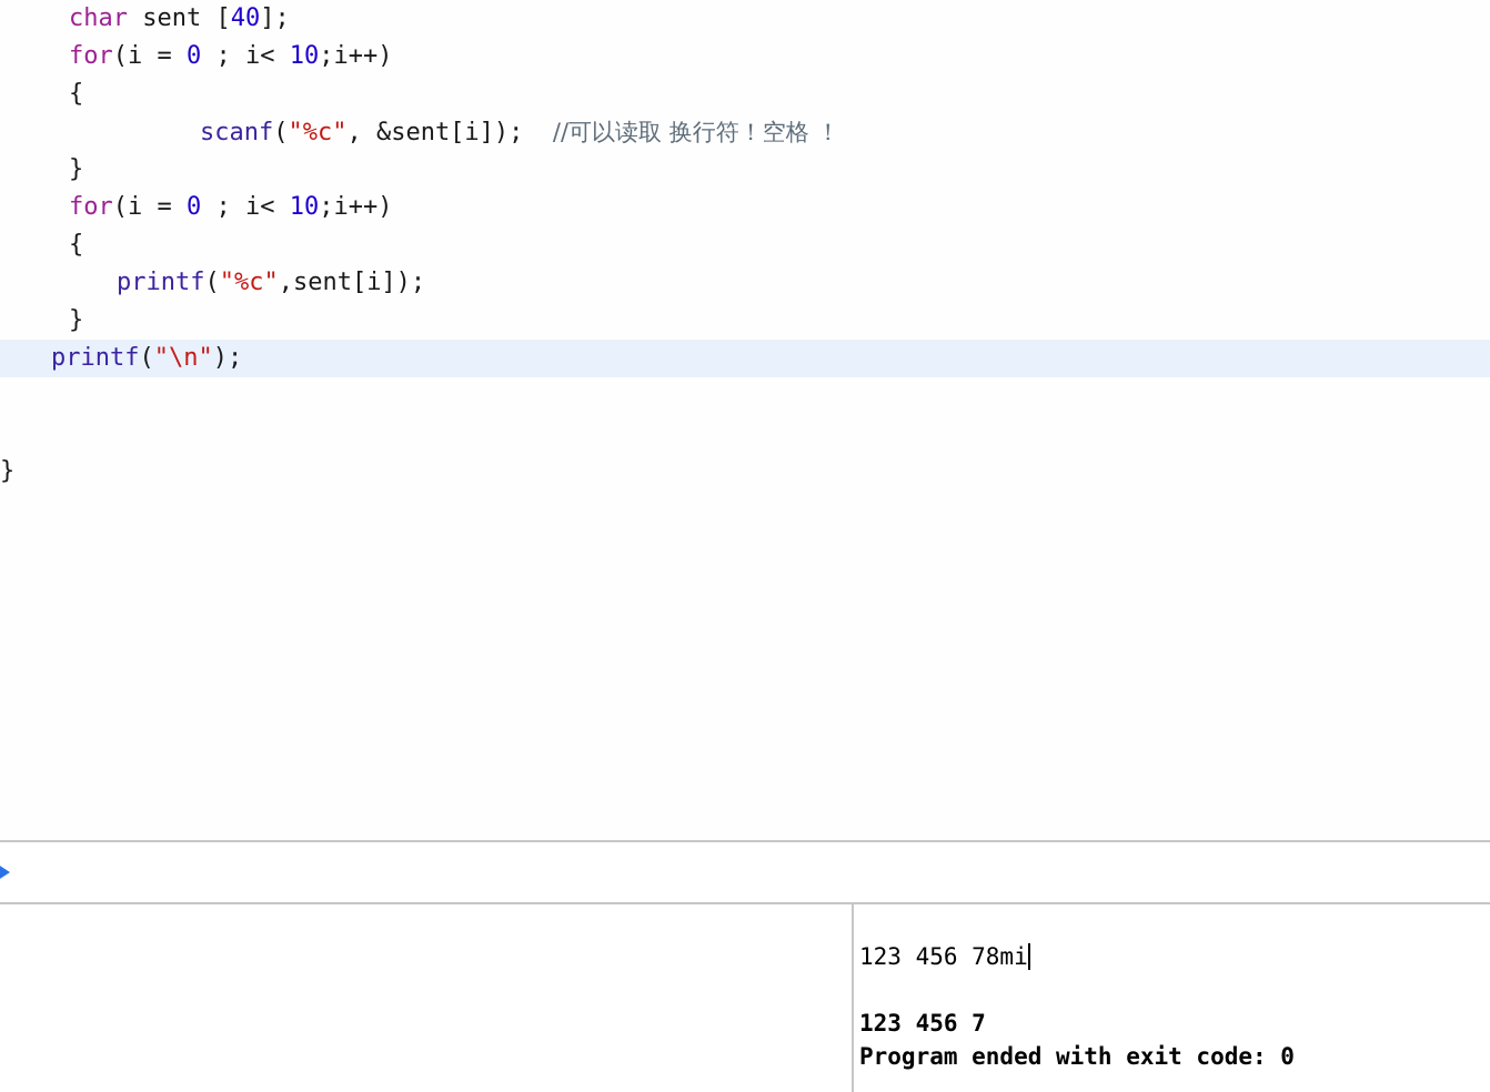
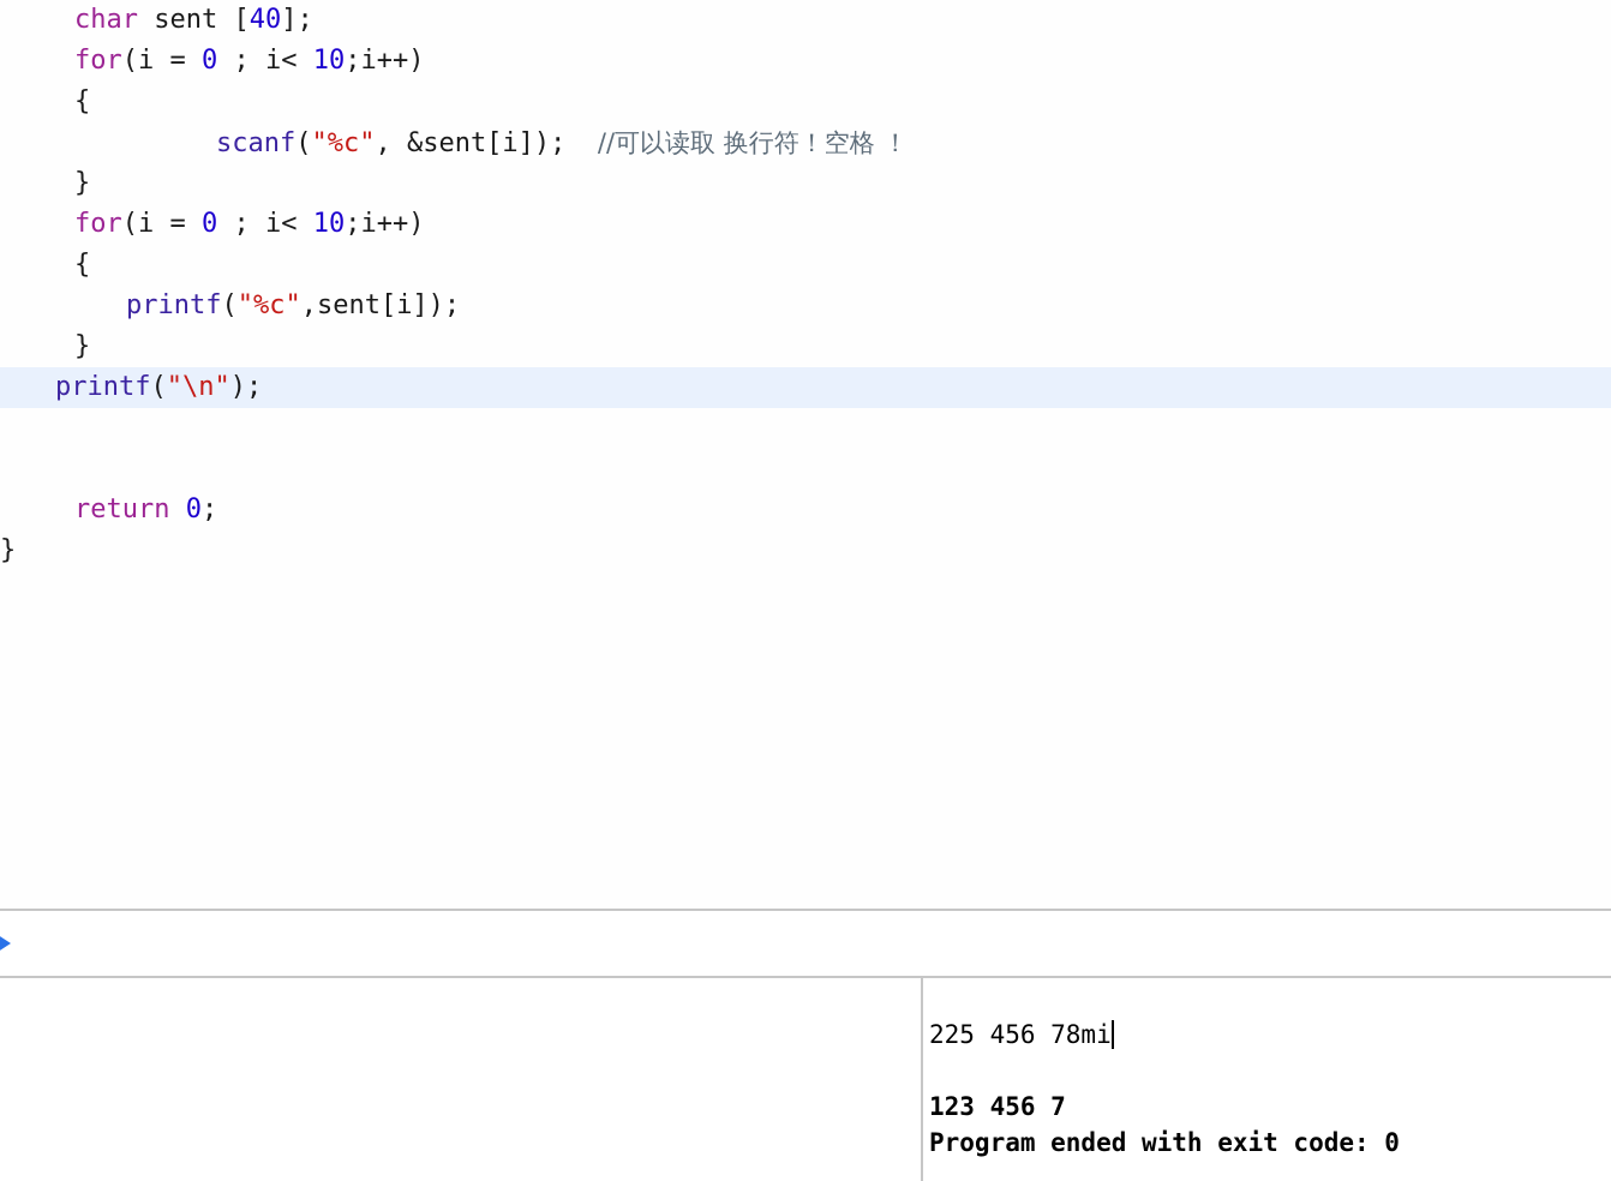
  char sent [40];
  for(i = 0 ; i< 10;i++)
  {
  scanf("%c", &sent[i]); //可以读取 换行符！空格 ！
  }
  for(i = 0 ; i< 10;i++)
  {
  printf("%c",sent[i]);
  }
  printf("\n");
+ return 0;
  }
- 123 456 78mi
+ 225 456 78mi
  123 456 7
  Program ended with exit code: 0
